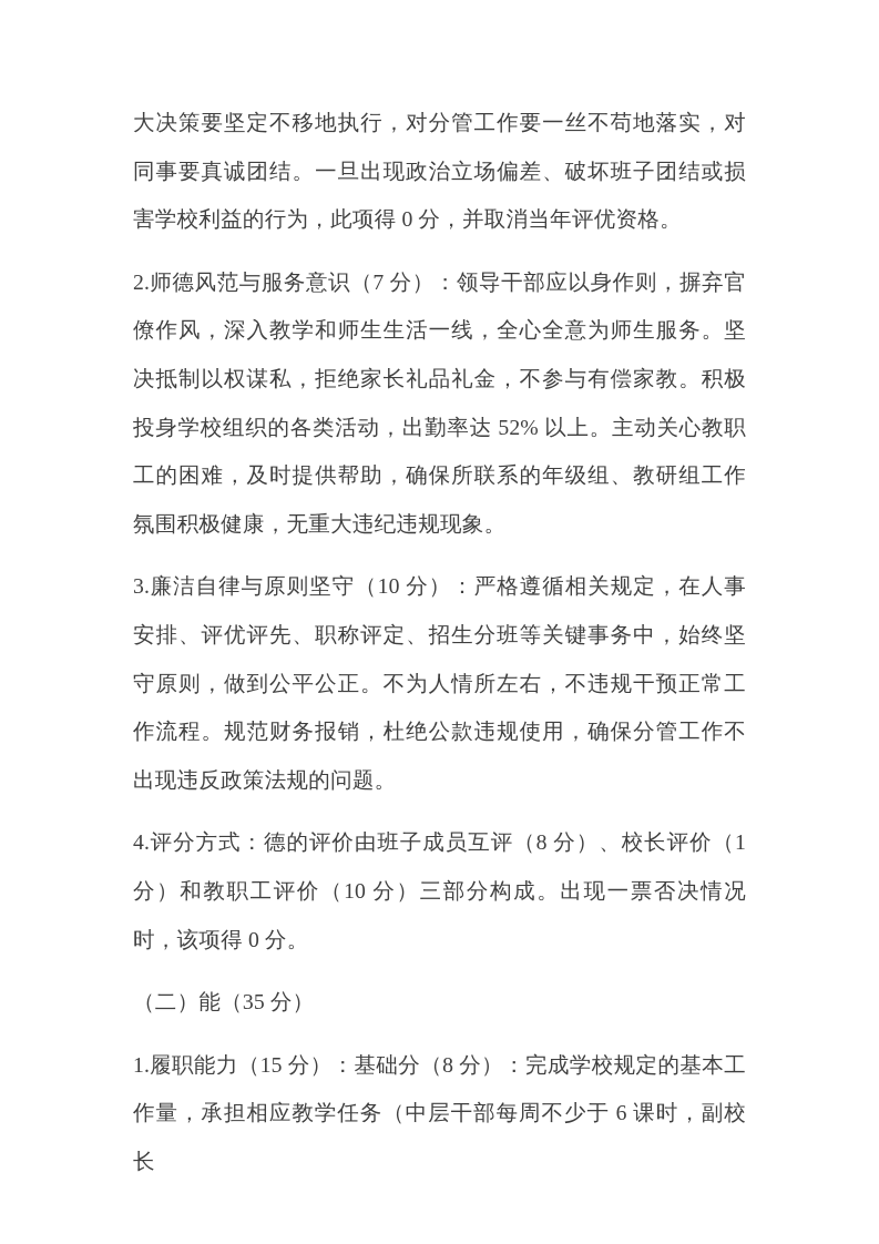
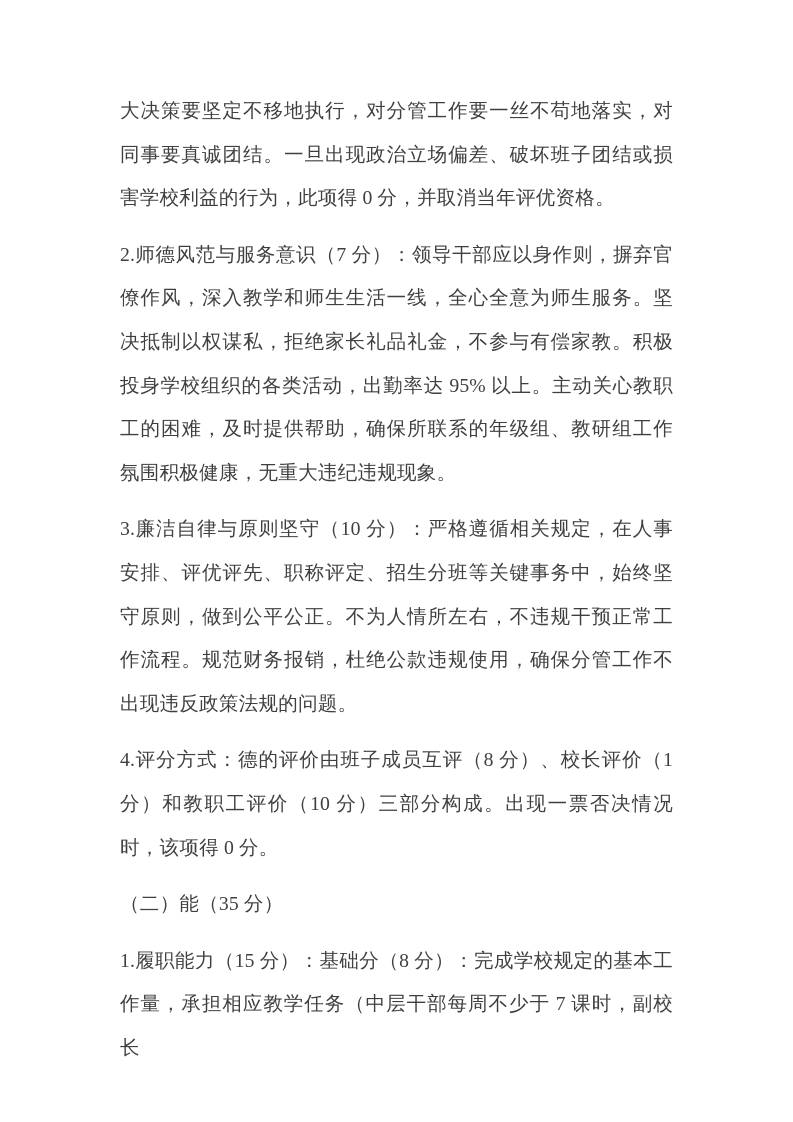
  大决策要坚定不移地执行，对分管工作要一丝不苟地落实，对同事要真诚团结。一旦出现政治立场偏差、破坏班子团结或损害学校利益的行为，此项得 0 分，并取消当年评优资格。
- 2.师德风范与服务意识（7 分）：领导干部应以身作则，摒弃官僚作风，深入教学和师生生活一线，全心全意为师生服务。坚决抵制以权谋私，拒绝家长礼品礼金，不参与有偿家教。积极投身学校组织的各类活动，出勤率达 52% 以上。主动关心教职工的困难，及时提供帮助，确保所联系的年级组、教研组工作氛围积极健康，无重大违纪违规现象。
+ 2.师德风范与服务意识（7 分）：领导干部应以身作则，摒弃官僚作风，深入教学和师生生活一线，全心全意为师生服务。坚决抵制以权谋私，拒绝家长礼品礼金，不参与有偿家教。积极投身学校组织的各类活动，出勤率达 95% 以上。主动关心教职工的困难，及时提供帮助，确保所联系的年级组、教研组工作氛围积极健康，无重大违纪违规现象。
  3.廉洁自律与原则坚守（10 分）：严格遵循相关规定，在人事安排、评优评先、职称评定、招生分班等关键事务中，始终坚守原则，做到公平公正。不为人情所左右，不违规干预正常工作流程。规范财务报销，杜绝公款违规使用，确保分管工作不出现违反政策法规的问题。
  4.评分方式：德的评价由班子成员互评（8 分）、校长评价（1 分）和教职工评价（10 分）三部分构成。出现一票否决情况时，该项得 0 分。
  （二）能（35 分）
- 1.履职能力（15 分）：基础分（8 分）：完成学校规定的基本工作量，承担相应教学任务（中层干部每周不少于 6 课时，副校长
+ 1.履职能力（15 分）：基础分（8 分）：完成学校规定的基本工作量，承担相应教学任务（中层干部每周不少于 7 课时，副校长
